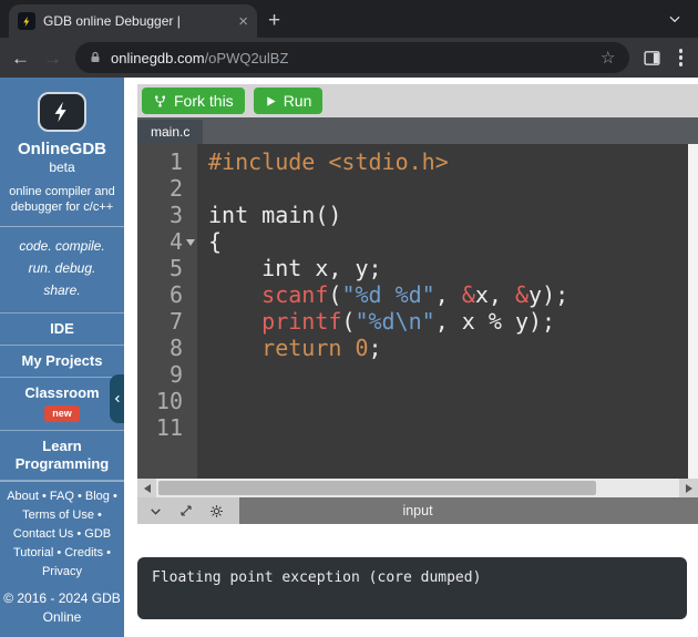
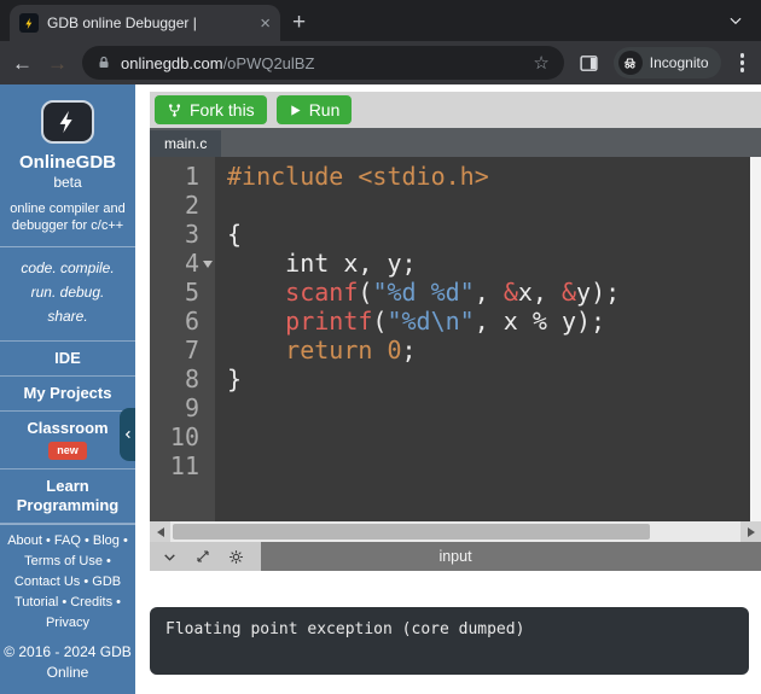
  GDB online Debugger |
  ×
  +
  ←
  →
  onlinegdb.com
  /oPWQ2ulBZ
  ☆
+ Incognito
  OnlineGDB
  beta
  online compiler and debugger for c/c++
  code. compile. run. debug. share.
  IDE
  My Projects
  Classroom
  new
  Learn Programming
  About • FAQ • Blog • Terms of Use • Contact Us • GDB Tutorial • Credits • Privacy
  © 2016 - 2024 GDB Online
  Fork this
  Run
  main.c
  1
  2
  3
  4
  5
  6
  7
  8
  9
  10
  11
  #include <stdio.h>
- int main()
  {
  int x, y;
  scanf("%d %d", &x, &y);
  printf("%d\n", x % y);
  return 0;
+ }
  input
  Floating point exception (core dumped)
